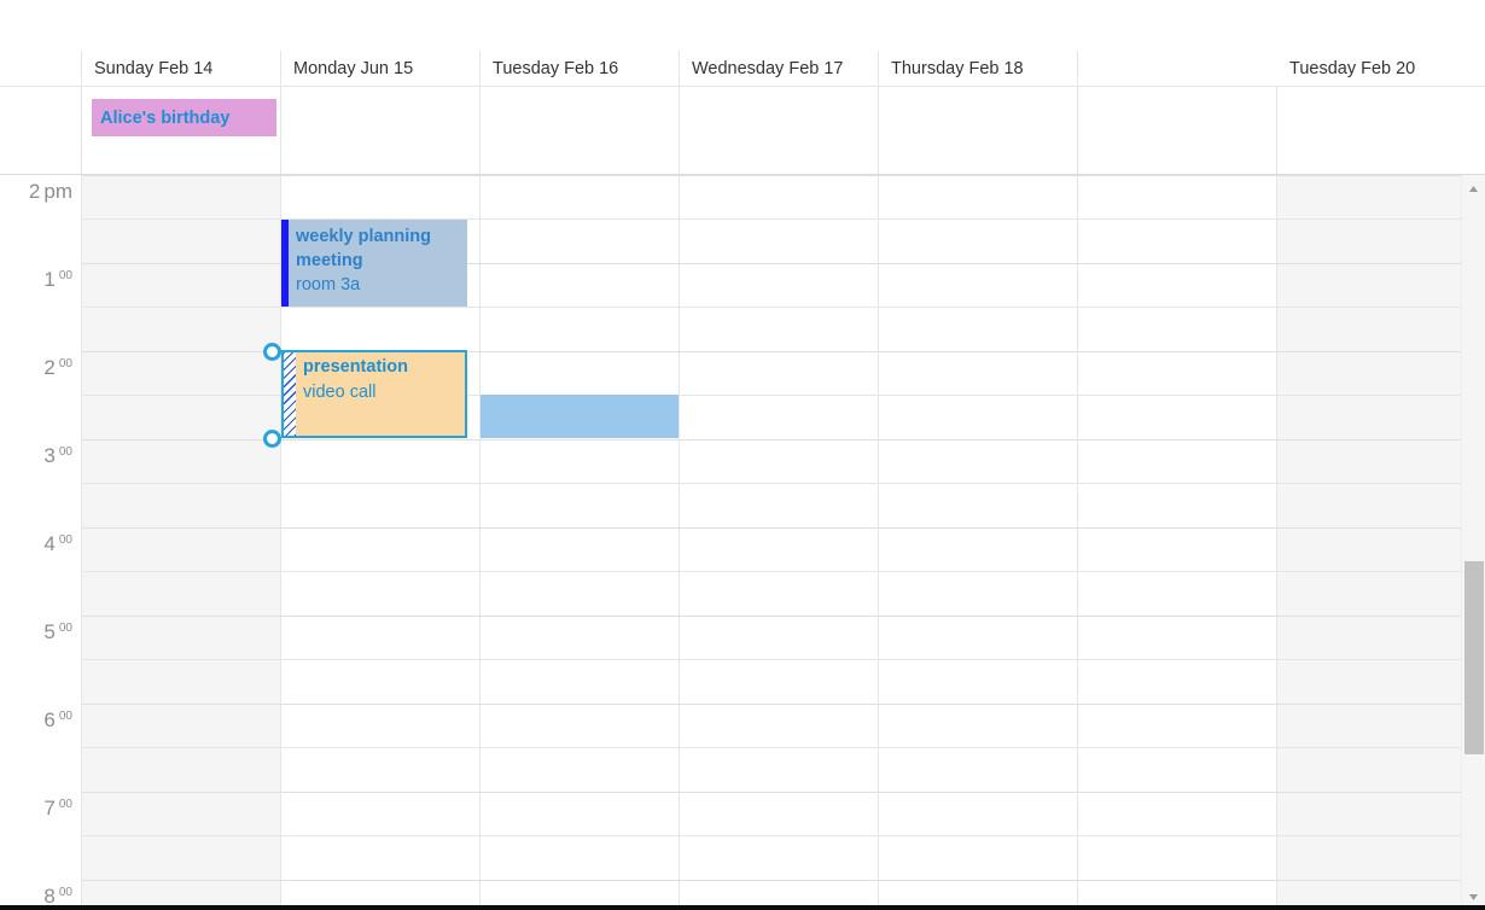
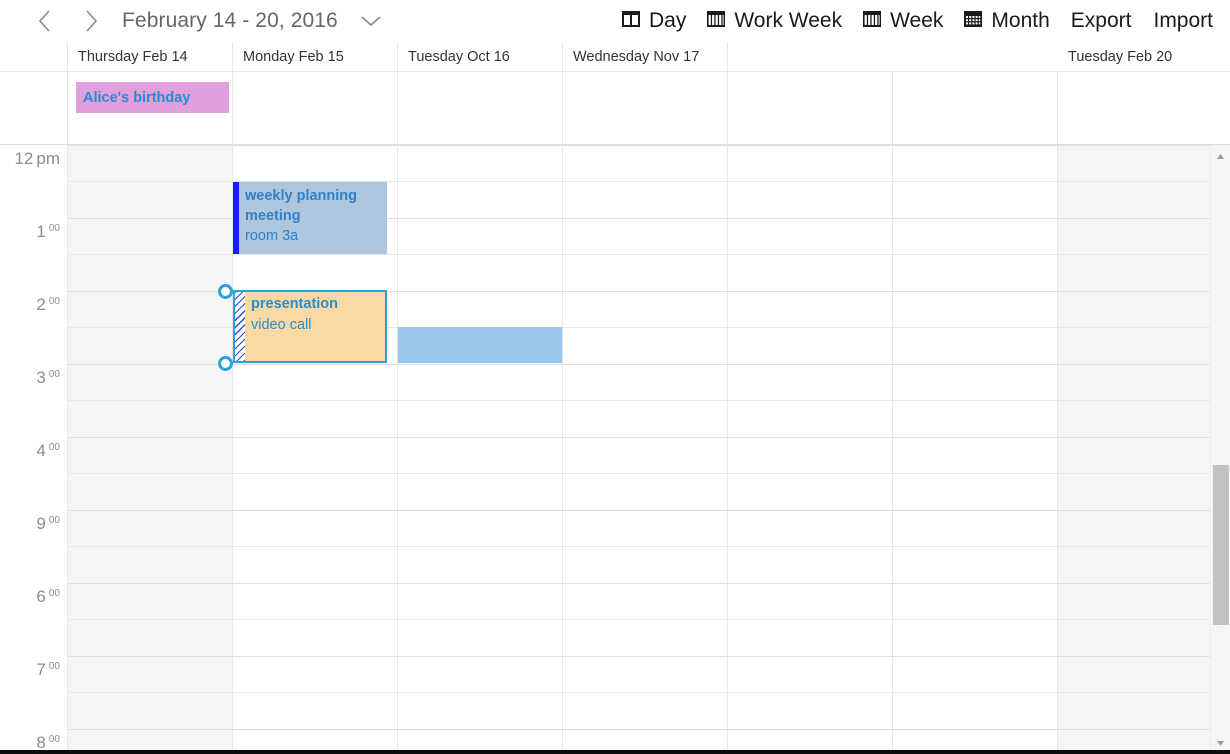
+ February 14 - 20, 2016
+ Day
+ Work Week
+ Week
+ Month
+ Export
+ Import
- Sunday Feb 14
+ Thursday Feb 14
- Monday Jun 15
+ Monday Feb 15
- Tuesday Feb 16
+ Tuesday Oct 16
- Wednesday Feb 17
+ Wednesday Nov 17
- Thursday Feb 18
  Tuesday Feb 20
  Alice's birthday
- 2 pm
+ 12 pm
  1 00
  2 00
  3 00
  4 00
- 5 00
+ 9 00
  6 00
  7 00
  8 00
  weekly planning meeting
  room 3a
  presentation
  video call
